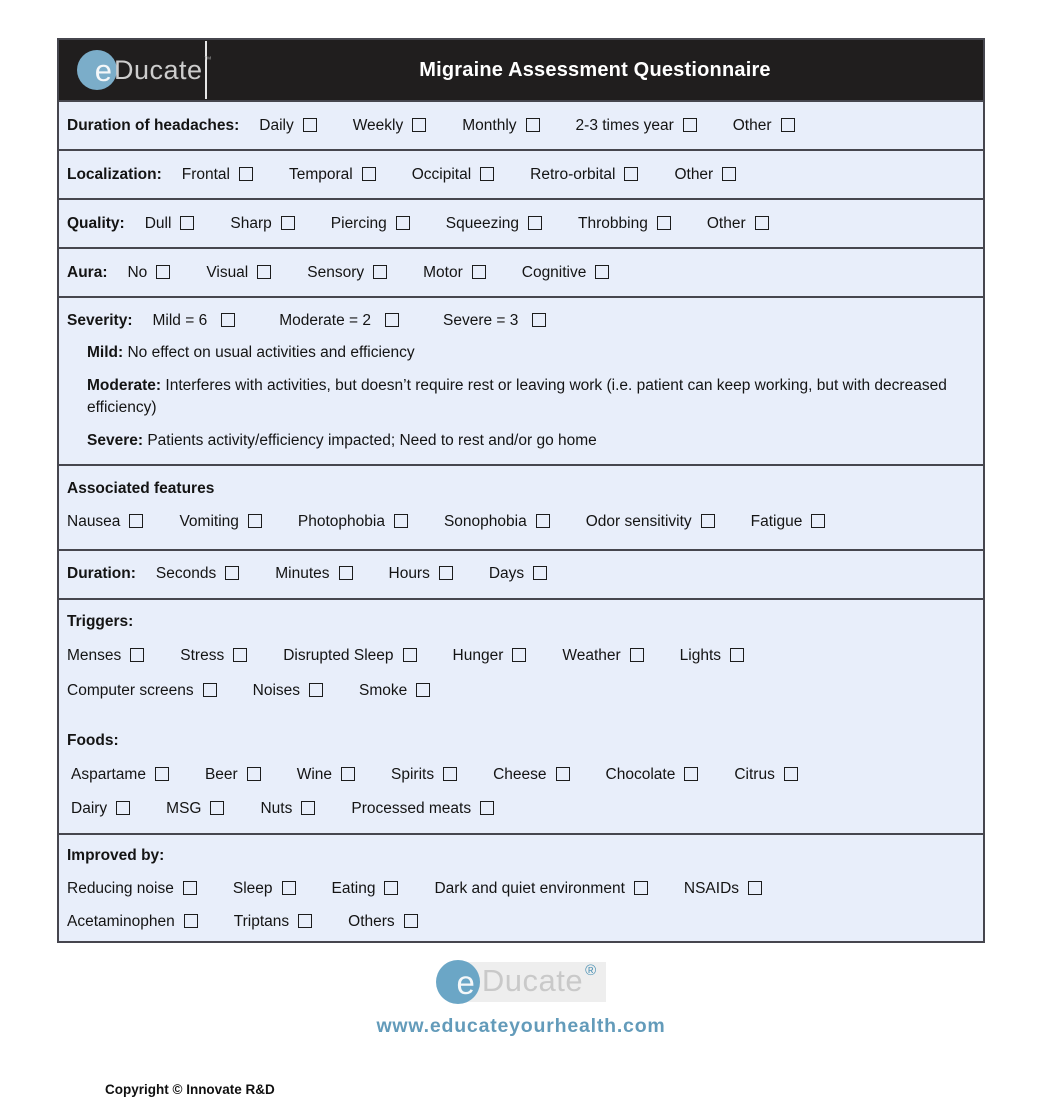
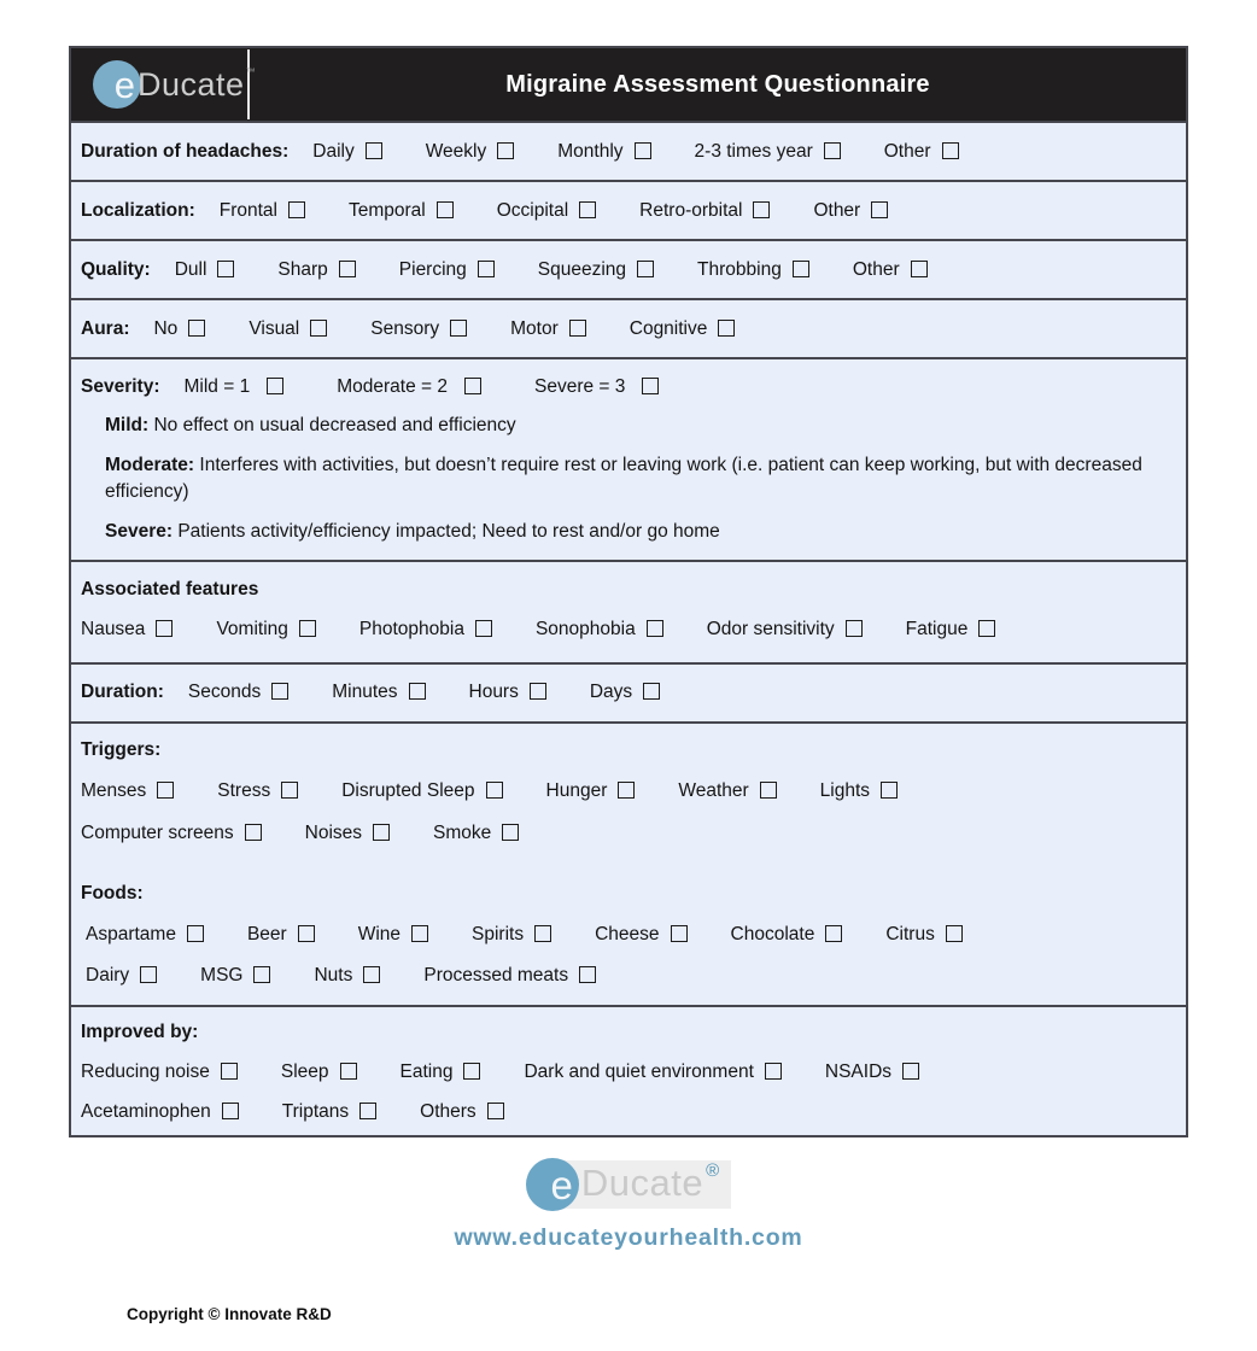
  e
  Ducate
  ™
  Migraine Assessment Questionnaire
  Duration of headaches:
  Daily
  Weekly
  Monthly
  2-3 times year
  Other
  Localization:
  Frontal
  Temporal
  Occipital
  Retro-orbital
  Other
  Quality:
  Dull
  Sharp
  Piercing
  Squeezing
  Throbbing
  Other
  Aura:
  No
  Visual
  Sensory
  Motor
  Cognitive
  Severity:
- Mild = 6
+ Mild = 1
  Moderate = 2
  Severe = 3
- Mild: No effect on usual activities and efficiency
+ Mild: No effect on usual decreased and efficiency
  Moderate: Interferes with activities, but doesn’t require rest or leaving work (i.e. patient can keep working, but with decreased efficiency)
  Severe: Patients activity/efficiency impacted; Need to rest and/or go home
  Associated features
  Nausea
  Vomiting
  Photophobia
  Sonophobia
  Odor sensitivity
  Fatigue
  Duration:
  Seconds
  Minutes
  Hours
  Days
  Triggers:
  Menses
  Stress
  Disrupted Sleep
  Hunger
  Weather
  Lights
  Computer screens
  Noises
  Smoke
  Foods:
  Aspartame
  Beer
  Wine
  Spirits
  Cheese
  Chocolate
  Citrus
  Dairy
  MSG
  Nuts
  Processed meats
  Improved by:
  Reducing noise
  Sleep
  Eating
  Dark and quiet environment
  NSAIDs
  Acetaminophen
  Triptans
  Others
  e
  Ducate
  ®
  www.educateyourhealth.com
  Copyright © Innovate R&D
